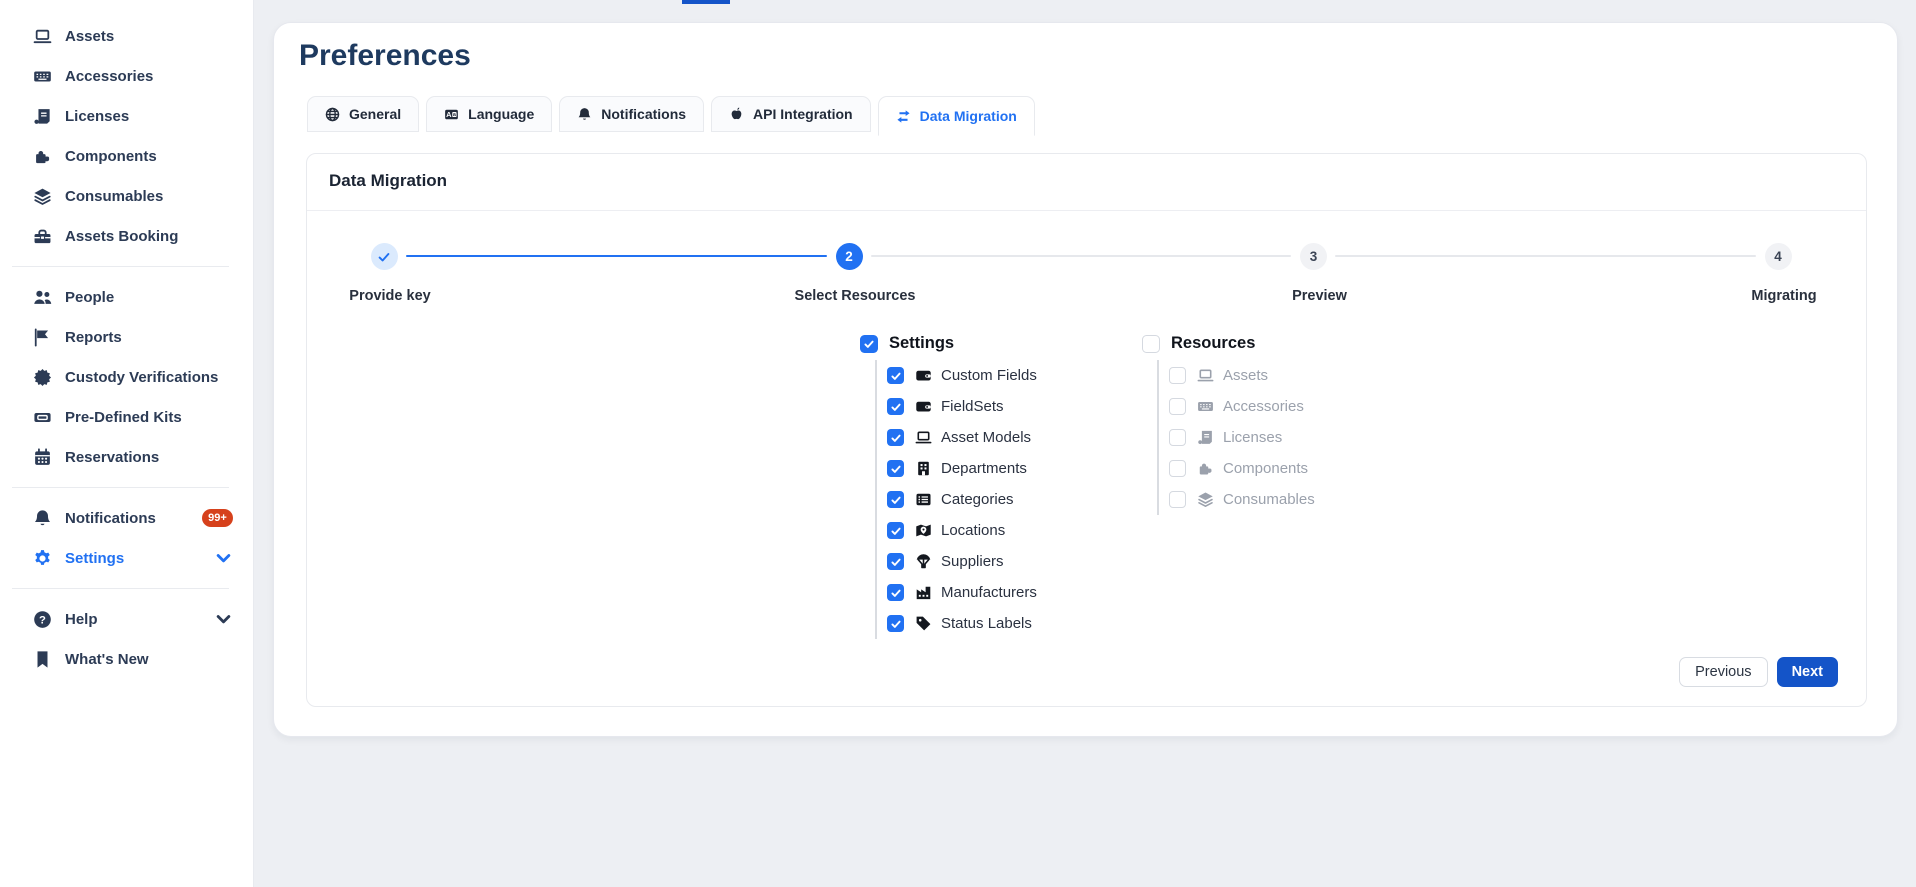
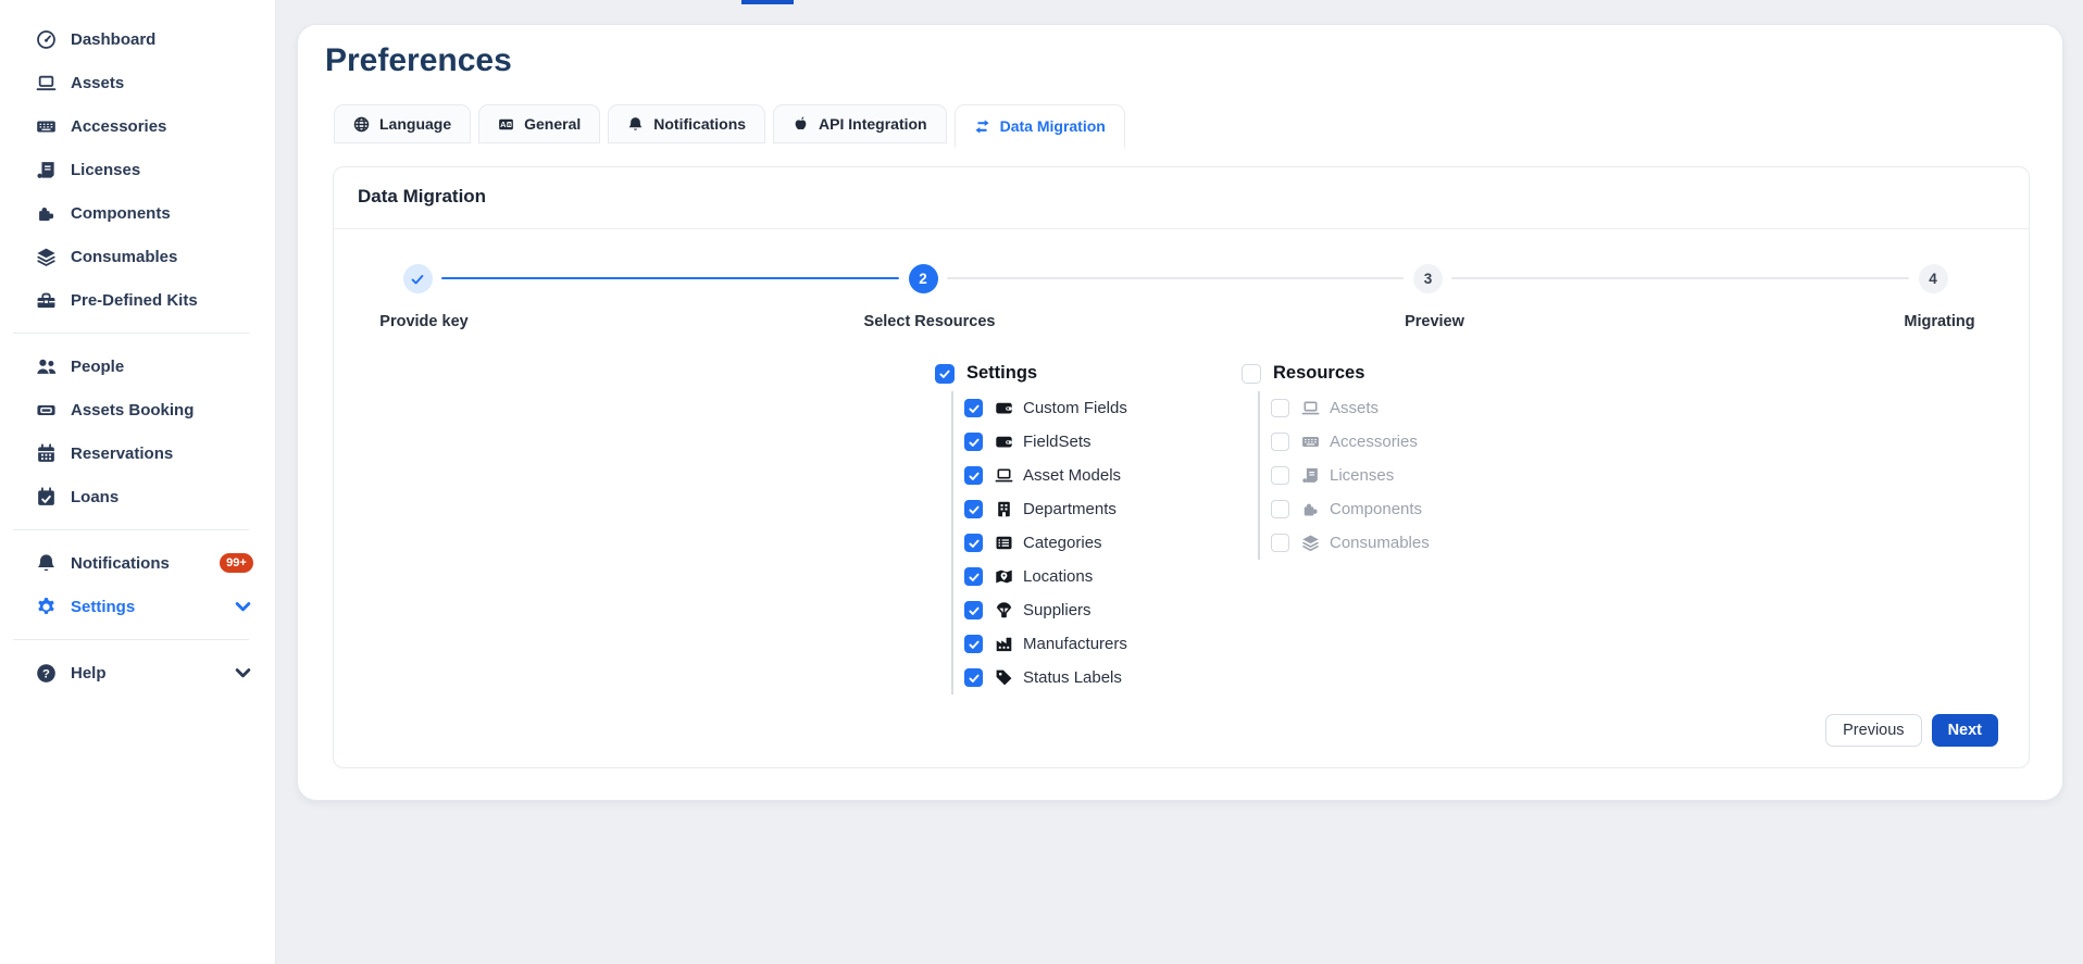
+ Dashboard
  Assets
  Accessories
  Licenses
  Components
  Consumables
- Assets Booking
+ Pre-Defined Kits
  People
- Reports
- Custody Verifications
- Pre-Defined Kits
+ Assets Booking
  Reservations
+ Loans
  Notifications
  99+
  Settings
  ?
  Help
- What's New
  Preferences
- General
+ Language
  A
- Language
+ General
  Notifications
  API Integration
  Data Migration
  Data Migration
  Provide key
  2
  Select Resources
  3
  Preview
  4
  Migrating
  Settings
  Custom Fields
  FieldSets
  Asset Models
  Departments
  Categories
  Locations
  Suppliers
  Manufacturers
  Status Labels
  Resources
  Assets
  Accessories
  Licenses
  Components
  Consumables
  Previous
  Next
